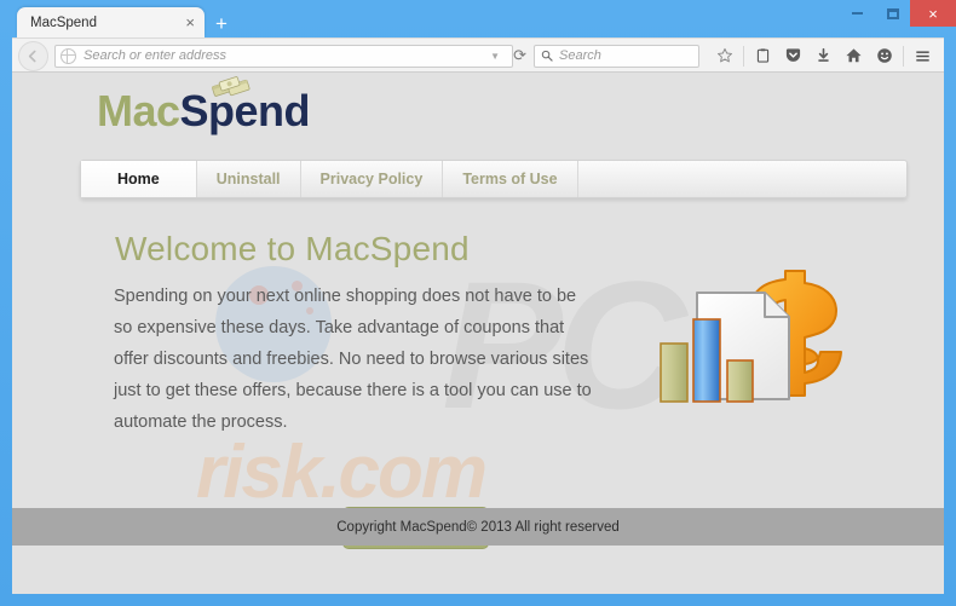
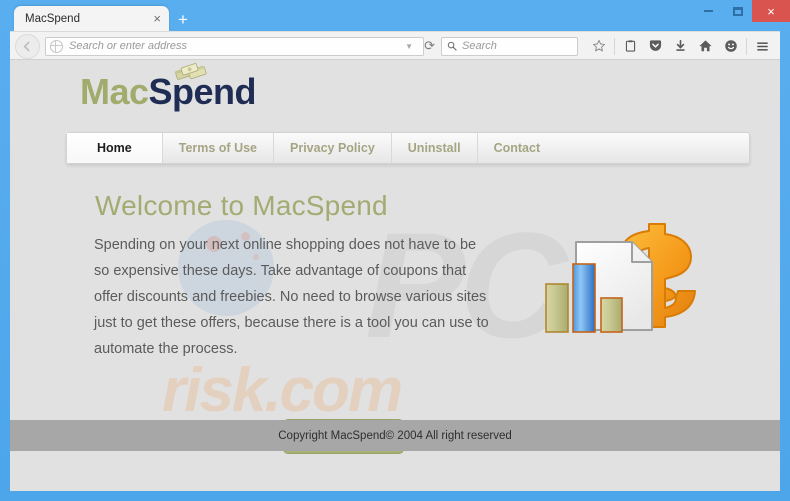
  MacSpend
  ×
  +
  ×
  Search or enter address
  ▼
  ⟳
  Search
  PC
  risk.com
  MacSpend
  Home
- Uninstall
+ Terms of Use
  Privacy Policy
- Terms of Use
+ Uninstall
+ Contact
  Welcome to MacSpend
  Spending on your next online shopping does not have to be so expensive these days. Take advantage of coupons that offer discounts and freebies. No need to browse various sites just to get these offers, because there is a tool you can use to automate the process.
- Copyright MacSpend© 2013 All right reserved
+ Copyright MacSpend© 2004 All right reserved
